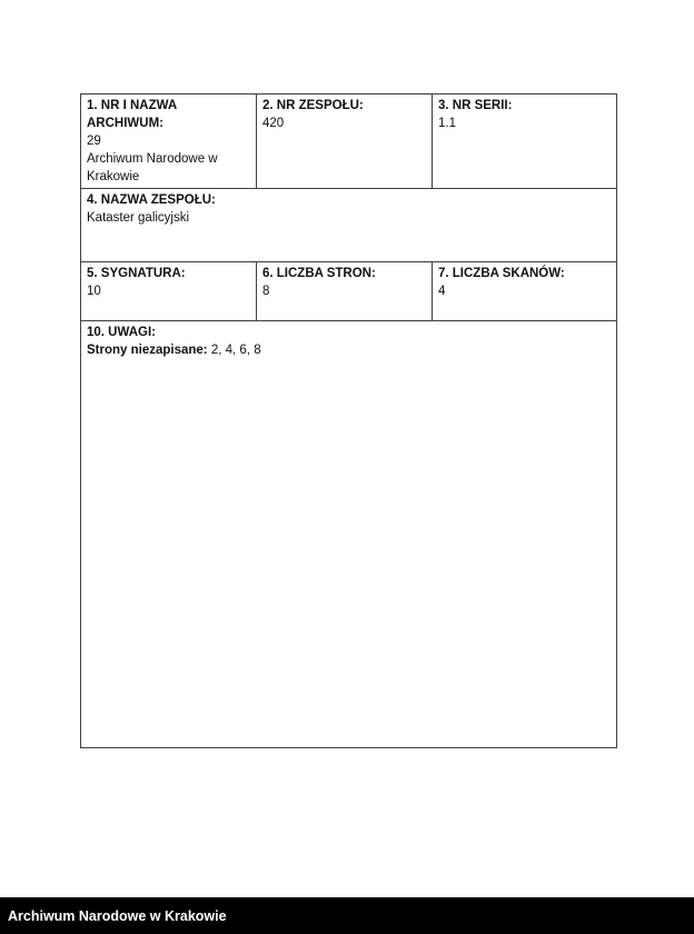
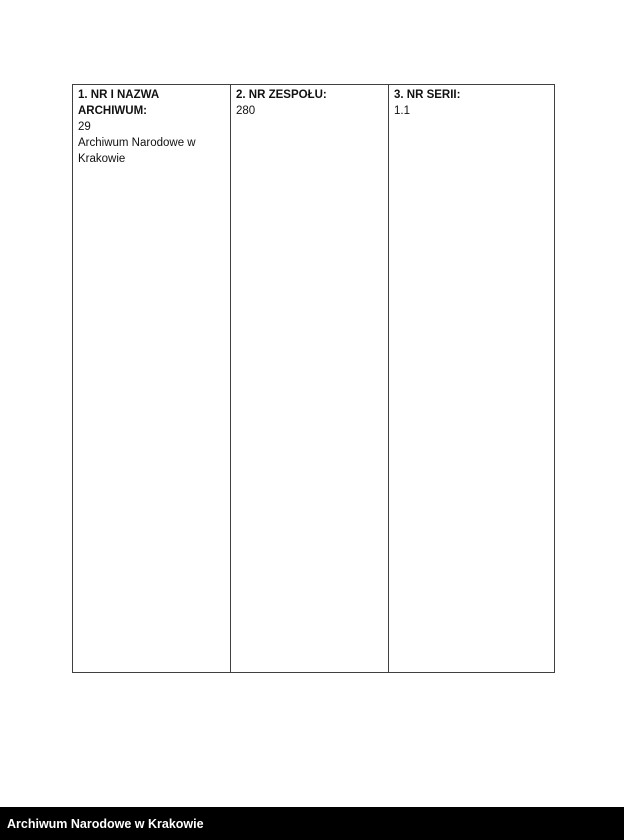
- 1. NR I NAZWA ARCHIWUM: 29 Archiwum Narodowe w Krakowie	2. NR ZESPOŁU: 420	3. NR SERII: 1.1
+ 1. NR I NAZWA ARCHIWUM: 29 Archiwum Narodowe w Krakowie	2. NR ZESPOŁU: 280	3. NR SERII: 1.1
- 4. NAZWA ZESPOŁU: Kataster galicyjski
- 5. SYGNATURA: 10	6. LICZBA STRON: 8	7. LICZBA SKANÓW: 4
- 10. UWAGI: Strony niezapisane: 2, 4, 6, 8
  Archiwum Narodowe w Krakowie
